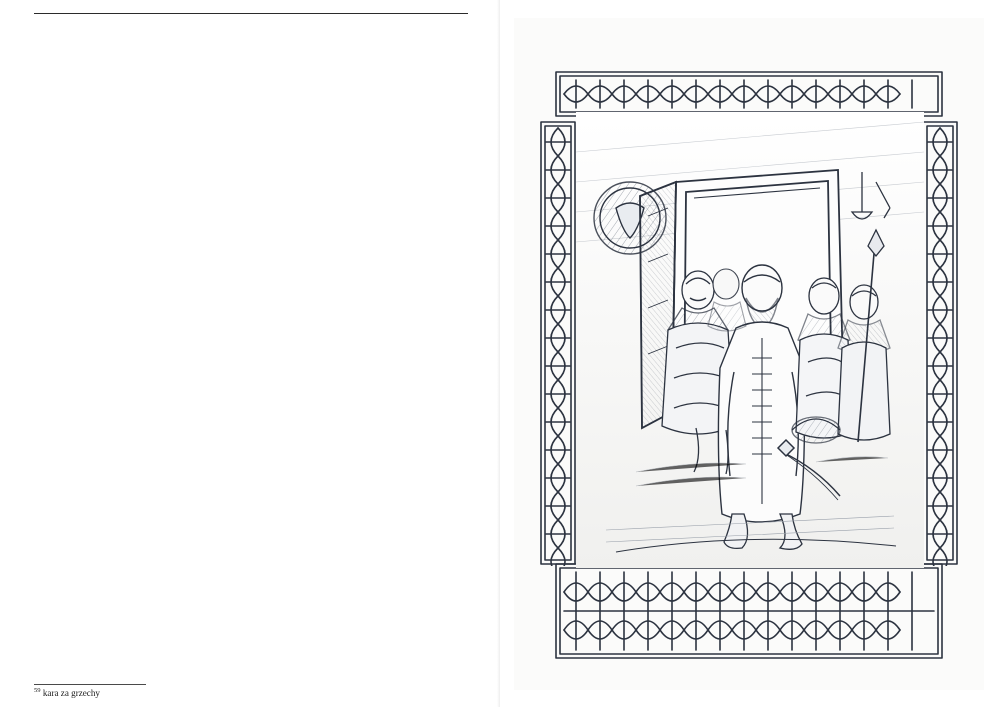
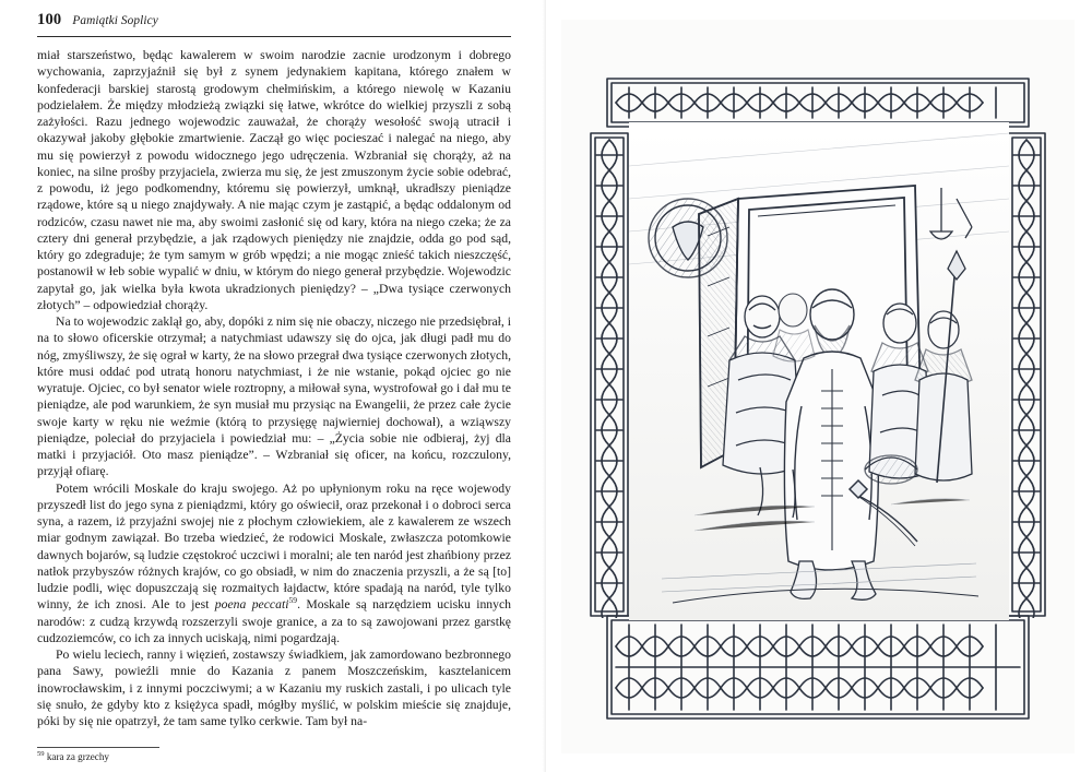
+ 100
+ Pamiątki Soplicy
+ miał starszeństwo, będąc kawalerem w swoim narodzie zacnie urodzonym i dobrego wychowania, zaprzyjaźnił się był z synem jedynakiem kapitana, którego znałem w konfederacji barskiej starostą grodowym chełmińskim, a którego niewolę w Kazaniu podzielałem. Że między młodzieżą związki się łatwe, wkrótce do wielkiej przyszli z sobą zażyłości. Razu jednego wojewodzic zauważał, że chorąży wesołość swoją utracił i okazywał jakoby głębokie zmartwienie. Zaczął go więc pocieszać i nalegać na niego, aby mu się powierzył z powodu widocznego jego udręczenia. Wzbraniał się chorąży, aż na koniec, na silne prośby przyjaciela, zwierza mu się, że jest zmuszonym życie sobie odebrać, z powodu, iż jego podkomendny, któremu się powierzył, umknął, ukradłszy pieniądze rządowe, które są u niego znajdywały. A nie mając czym je zastąpić, a będąc oddalonym od rodziców, czasu nawet nie ma, aby swoimi zasłonić się od kary, która na niego czeka; że za cztery dni generał przybędzie, a jak rządowych pieniędzy nie znajdzie, odda go pod sąd, który go zdegraduje; że tym samym w grób wpędzi; a nie mogąc znieść takich nieszczęść, postanowił w łeb sobie wypalić w dniu, w którym do niego generał przybędzie. Wojewodzic zapytał go, jak wielka była kwota ukradzionych pieniędzy? – „Dwa tysiące czerwonych złotych” – odpowiedział chorąży.
+ Na to wojewodzic zaklął go, aby, dopóki z nim się nie obaczy, niczego nie przedsiębrał, i na to słowo oficerskie otrzymał; a natychmiast udawszy się do ojca, jak długi padł mu do nóg, zmyśliwszy, że się ograł w karty, że na słowo przegrał dwa tysiące czerwonych złotych, które musi oddać pod utratą honoru natychmiast, i że nie wstanie, pokąd ojciec go nie wyratuje. Ojciec, co był senator wiele roztropny, a miłował syna, wystrofował go i dał mu te pieniądze, ale pod warunkiem, że syn musiał mu przysiąc na Ewangelii, że przez całe życie swoje karty w ręku nie weźmie (którą to przysięgę najwierniej dochował), a wziąwszy pieniądze, poleciał do przyjaciela i powiedział mu: – „Życia sobie nie odbieraj, żyj dla matki i przyjaciół. Oto masz pieniądze”. – Wzbraniał się oficer, na końcu, rozczulony, przyjął ofiarę.
+ Potem wrócili Moskale do kraju swojego. Aż po upłynionym roku na ręce wojewody przyszedł list do jego syna z pieniądzmi, który go oświecił, oraz przekonał i o dobroci serca syna, a razem, iż przyjaźni swojej nie z płochym człowiekiem, ale z kawalerem ze wszech miar godnym zawiązał. Bo trzeba wiedzieć, że rodowici Moskale, zwłaszcza potomkowie dawnych bojarów, są ludzie częstokroć uczciwi i moralni; ale ten naród jest zhańbiony przez natłok przybyszów różnych krajów, co go obsiadł, w nim do znaczenia przyszli, a że są [to] ludzie podli, więc dopuszczają się rozmaitych łajdactw, które spadają na naród, tyle tylko winny, że ich znosi. Ale to jest poena peccati59. Moskale są narzędziem ucisku innych narodów: z cudzą krzywdą rozszerzyli swoje granice, a za to są zawojowani przez garstkę cudzoziemców, co ich za innych uciskają, nimi pogardzają.
+ Po wielu leciech, ranny i więzień, zostawszy świadkiem, jak zamordowano bezbronnego pana Sawy, powieźli mnie do Kazania z panem Moszczeńskim, kasztelanicem inowrocławskim, i z innymi poczciwymi; a w Kazaniu my ruskich zastali, i po ulicach tyle się snuło, że gdyby kto z księżyca spadł, mógłby myślić, w polskim mieście się znajduje, póki by się nie opatrzył, że tam same tylko cerkwie. Tam był na-
  kara za grzechy
